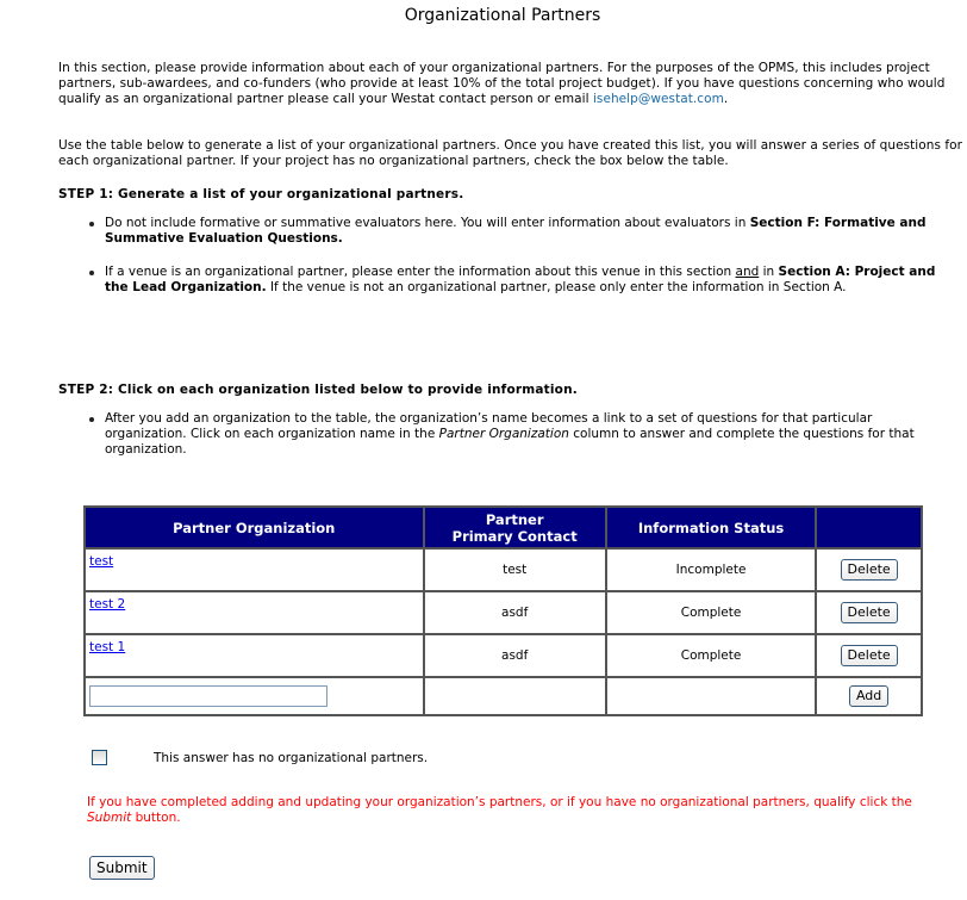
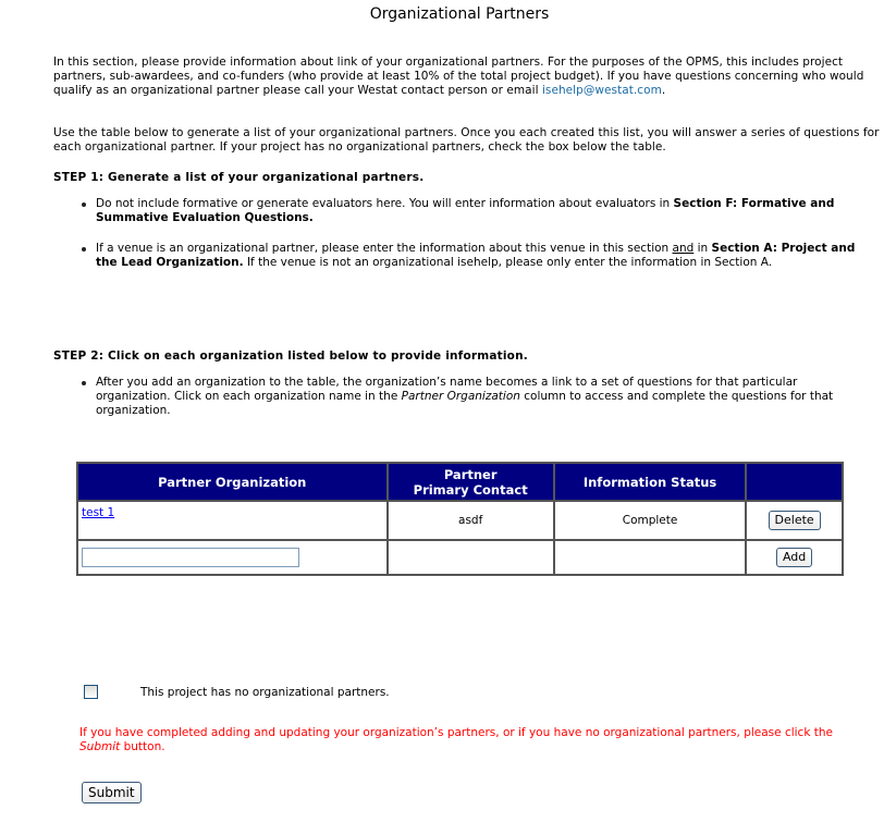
  Organizational Partners
- In this section, please provide information about each of your organizational partners. For the purposes of the OPMS, this includes project partners, sub-awardees, and co-funders (who provide at least 10% of the total project budget). If you have questions concerning who would qualify as an organizational partner please call your Westat contact person or email isehelp@westat.com.
+ In this section, please provide information about link of your organizational partners. For the purposes of the OPMS, this includes project partners, sub-awardees, and co-funders (who provide at least 10% of the total project budget). If you have questions concerning who would qualify as an organizational partner please call your Westat contact person or email isehelp@westat.com.
- Use the table below to generate a list of your organizational partners. Once you have created this list, you will answer a series of questions for each organizational partner. If your project has no organizational partners, check the box below the table.
+ Use the table below to generate a list of your organizational partners. Once you each created this list, you will answer a series of questions for each organizational partner. If your project has no organizational partners, check the box below the table.
  STEP 1: Generate a list of your organizational partners.
- Do not include formative or summative evaluators here. You will enter information about evaluators in Section F: Formative and Summative Evaluation Questions.
+ Do not include formative or generate evaluators here. You will enter information about evaluators in Section F: Formative and Summative Evaluation Questions.
- If a venue is an organizational partner, please enter the information about this venue in this section and in Section A: Project and the Lead Organization. If the venue is not an organizational partner, please only enter the information in Section A.
+ If a venue is an organizational partner, please enter the information about this venue in this section and in Section A: Project and the Lead Organization. If the venue is not an organizational isehelp, please only enter the information in Section A.
  STEP 2: Click on each organization listed below to provide information.
- After you add an organization to the table, the organization’s name becomes a link to a set of questions for that particular organization. Click on each organization name in the Partner Organization column to answer and complete the questions for that organization.
+ After you add an organization to the table, the organization’s name becomes a link to a set of questions for that particular organization. Click on each organization name in the Partner Organization column to access and complete the questions for that organization.
  Partner Organization	PartnerPrimary Contact	Information Status
- test	test	Incomplete	Delete
- test 2	asdf	Complete	Delete
  test 1	asdf	Complete	Delete
  			Add
- This answer has no organizational partners.
+ This project has no organizational partners.
- If you have completed adding and updating your organization’s partners, or if you have no organizational partners, qualify click the Submit button.
+ If you have completed adding and updating your organization’s partners, or if you have no organizational partners, please click the Submit button.
  Submit
